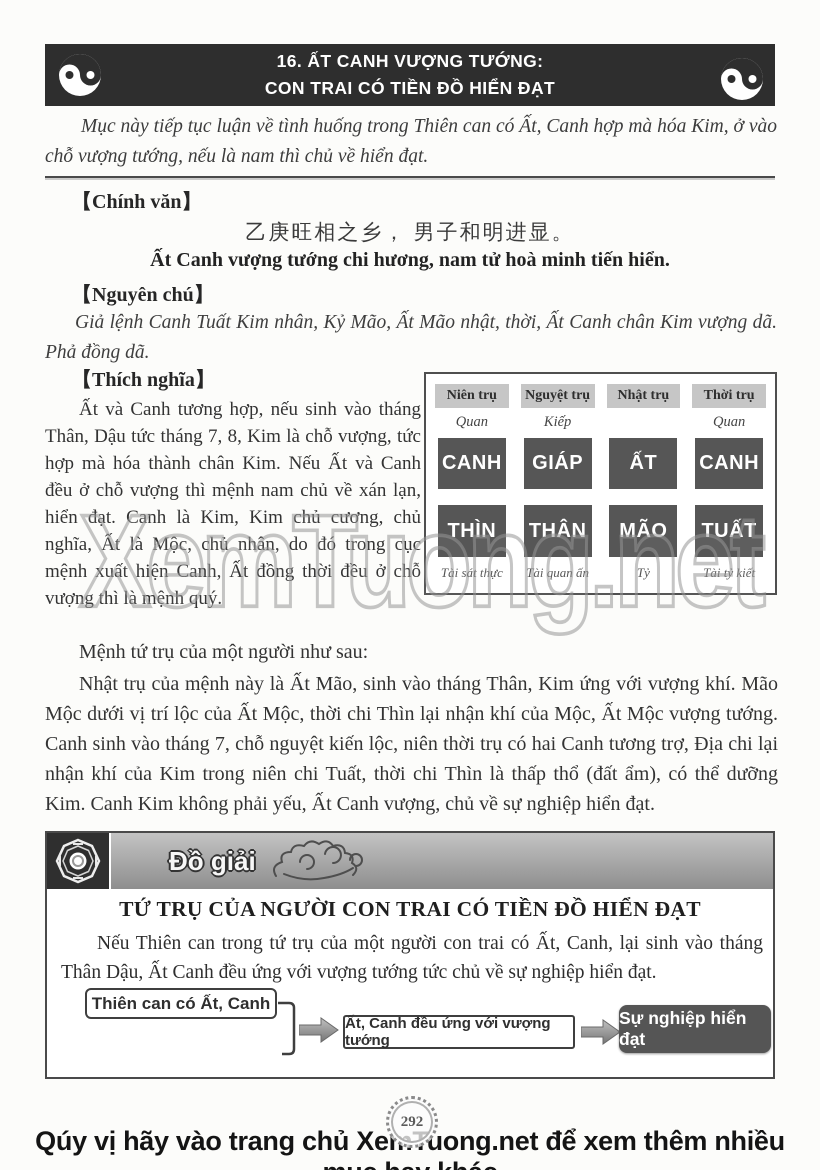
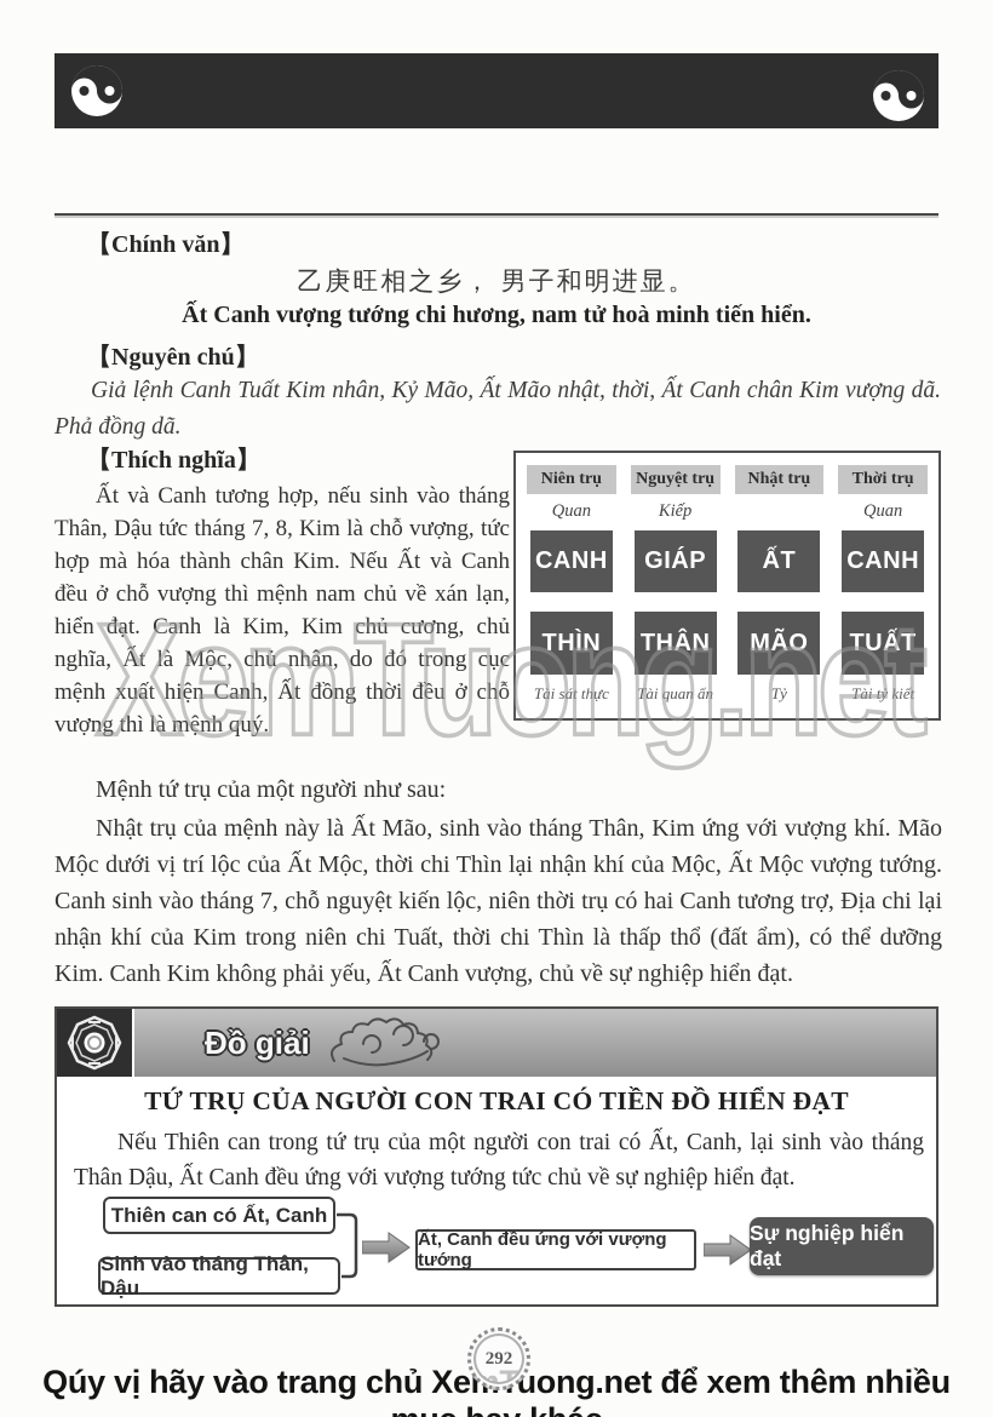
- 16. ẤT CANH VƯỢNG TƯỚNG:
- CON TRAI CÓ TIỀN ĐỒ HIỂN ĐẠT
- Mục này tiếp tục luận về tình huống trong Thiên can có Ất, Canh hợp mà hóa Kim, ở vào chỗ vượng tướng, nếu là nam thì chủ về hiển đạt.
  【Chính văn】
  乙庚旺相之乡， 男子和明进显。
  Ất Canh vượng tướng chi hương, nam tử hoà minh tiến hiển.
  【Nguyên chú】
  Giả lệnh Canh Tuất Kim nhân, Kỷ Mão, Ất Mão nhật, thời, Ất Canh chân Kim vượng dã. Phả đồng dã.
  【Thích nghĩa】
  Ất và Canh tương hợp, nếu sinh vào tháng Thân, Dậu tức tháng 7, 8, Kim là chỗ vượng, tức hợp mà hóa thành chân Kim. Nếu Ất và Canh đều ở chỗ vượng thì mệnh nam chủ về xán lạn, hiển đạt. Canh là Kim, Kim chủ cương, chủ nghĩa, Ất là Mộc, chủ nhân, do đó trong cục mệnh xuất hiện Canh, Ất đồng thời đều ở chỗ vượng thì là mệnh quý.
  Niên trụ
  Quan
  CANH
  THÌN
  Tài sát thực
  Nguyệt trụ
  Kiếp
  GIÁP
  THÂN
  Tài quan ấn
  Nhật trụ
  ẤT
  MÃO
  Tỷ
  Thời trụ
  Quan
  CANH
  TUẤT
  Tài tỷ kiết
  XemTuong.net
  Mệnh tứ trụ của một người như sau:
  Nhật trụ của mệnh này là Ất Mão, sinh vào tháng Thân, Kim ứng với vượng khí. Mão Mộc dưới vị trí lộc của Ất Mộc, thời chi Thìn lại nhận khí của Mộc, Ất Mộc vượng tướng. Canh sinh vào tháng 7, chỗ nguyệt kiến lộc, niên thời trụ có hai Canh tương trợ, Địa chi lại nhận khí của Kim trong niên chi Tuất, thời chi Thìn là thấp thổ (đất ẩm), có thể dưỡng Kim. Canh Kim không phải yếu, Ất Canh vượng, chủ về sự nghiệp hiển đạt.
  Đồ giải
  TỨ TRỤ CỦA NGƯỜI CON TRAI CÓ TIỀN ĐỒ HIỂN ĐẠT
  Nếu Thiên can trong tứ trụ của một người con trai có Ất, Canh, lại sinh vào tháng Thân Dậu, Ất Canh đều ứng với vượng tướng tức chủ về sự nghiệp hiển đạt.
  Thiên can có Ất, Canh
+ Sinh vào tháng Thân, Dậu
  Ất, Canh đều ứng với vượng tướng
  Sự nghiệp hiển đạt
  292
  Qúy vị hãy vào trang chủ XemTuong.net để xem thêm nhiều
